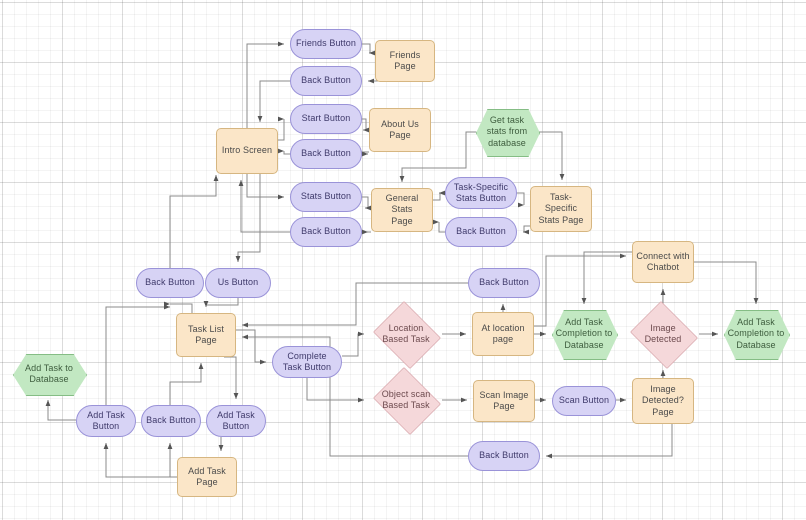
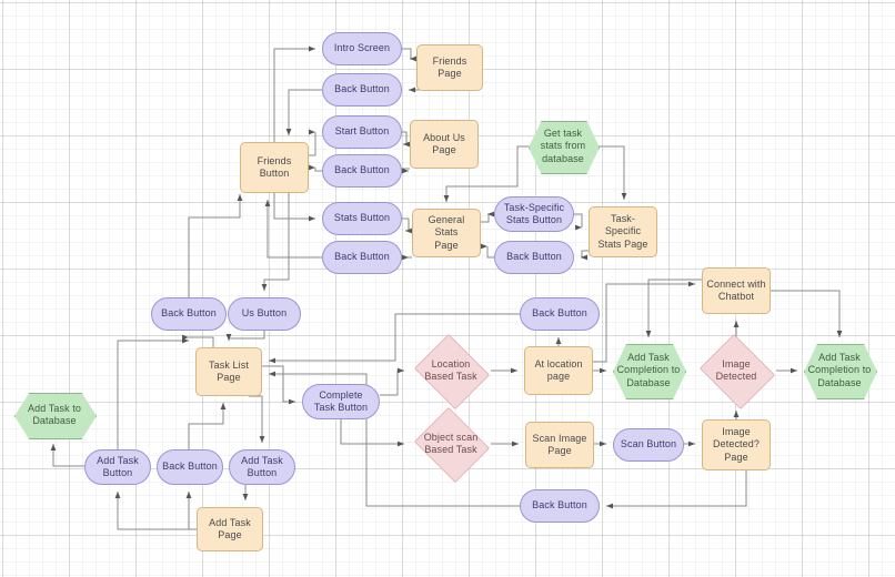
- Friends Button
+ Intro Screen
  Friends
  Page
  Back Button
  Start Button
  About Us
  Page
- Intro Screen
+ Friends Button
  Get task
  stats from
  database
  Back Button
  Task-Specific
  Stats Button
  Stats Button
  General Stats
  Page
  Task-Specific
  Stats Page
  Back Button
  Back Button
  Connect with
  Chatbot
  Back Button
  Us Button
  Back Button
  Task List
  Page
  Location
  Based Task
  At location
  page
  Add Task
  Completion to
  Database
  Image
  Detected
  Add Task
  Completion to
  Database
  Complete
  Task Button
  Add Task to
  Database
  Object scan
  Based Task
  Scan Image
  Page
  Scan Button
  Image
  Detected?
  Page
  Add Task
  Button
  Back Button
  Add Task
  Button
  Back Button
  Add Task
  Page
